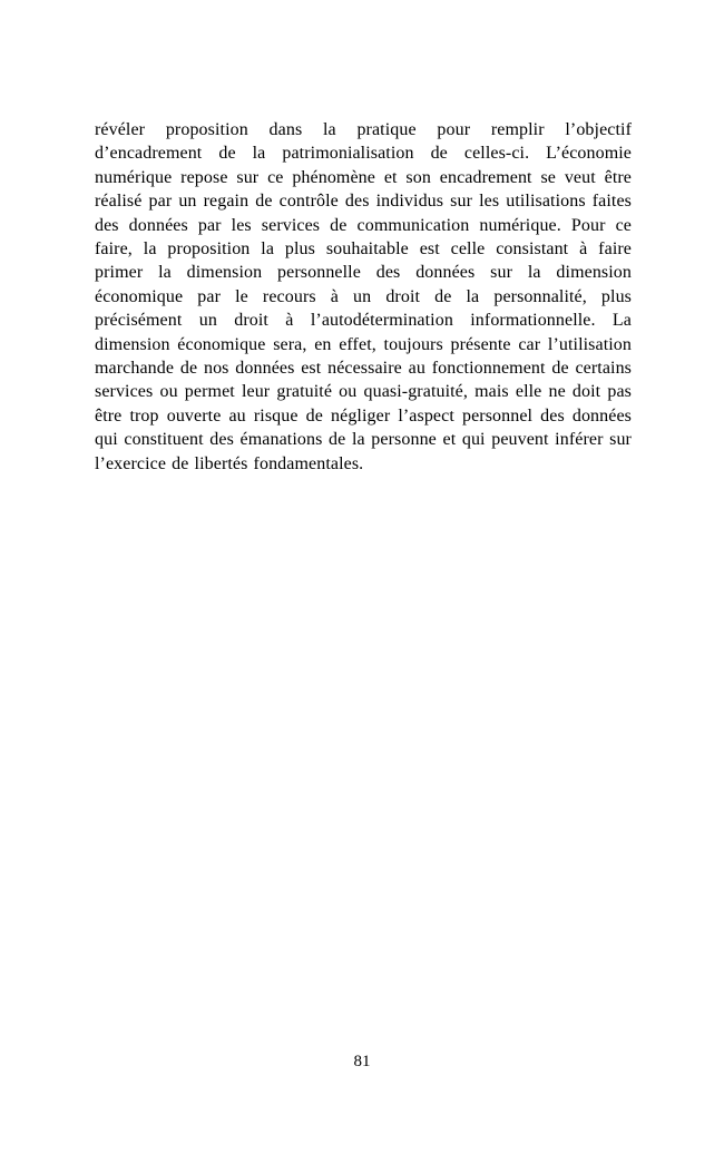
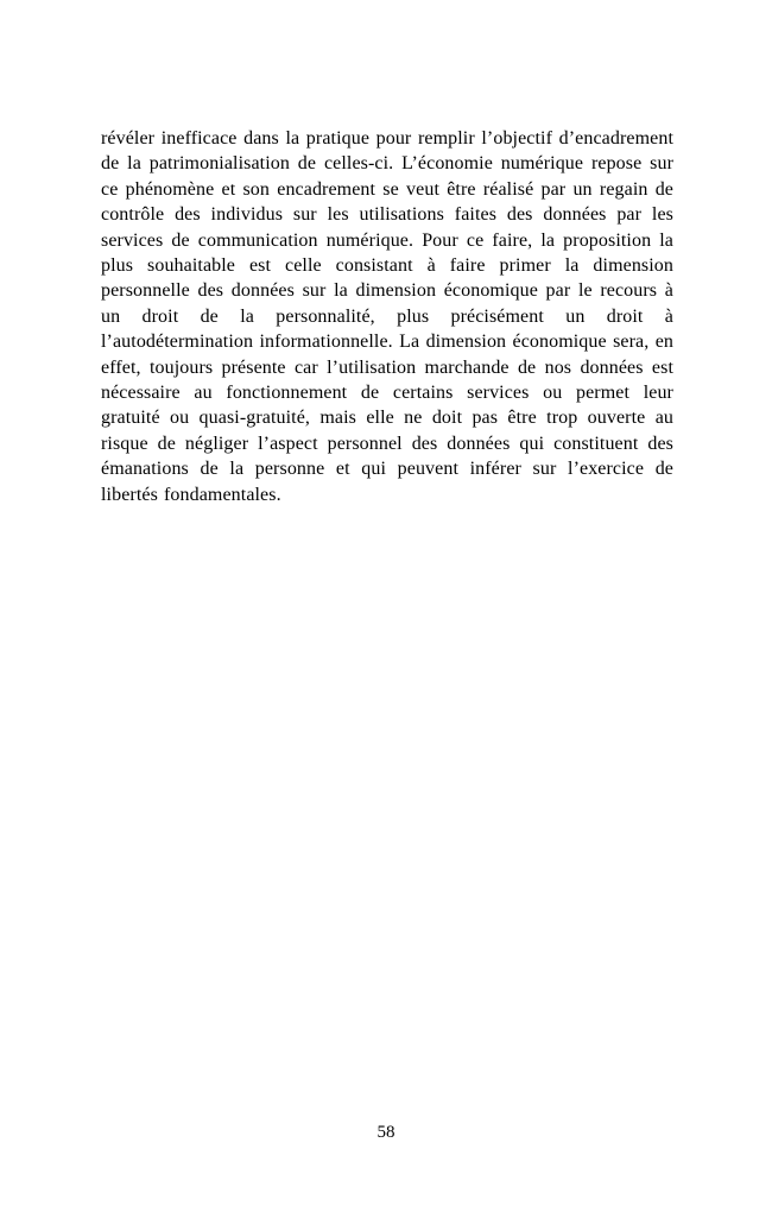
- révéler proposition dans la pratique pour remplir l’objectif d’encadrement de la patrimonialisation de celles-ci. L’économie numérique repose sur ce phénomène et son encadrement se veut être réalisé par un regain de contrôle des individus sur les utilisations faites des données par les services de communication numérique. Pour ce faire, la proposition la plus souhaitable est celle consistant à faire primer la dimension personnelle des données sur la dimension économique par le recours à un droit de la personnalité, plus précisément un droit à l’autodétermination informationnelle. La dimension économique sera, en effet, toujours présente car l’utilisation marchande de nos données est nécessaire au fonctionnement de certains services ou permet leur gratuité ou quasi-gratuité, mais elle ne doit pas être trop ouverte au risque de négliger l’aspect personnel des données qui constituent des émanations de la personne et qui peuvent inférer sur l’exercice de libertés fondamentales.
+ révéler inefficace dans la pratique pour remplir l’objectif d’encadrement de la patrimonialisation de celles-ci. L’économie numérique repose sur ce phénomène et son encadrement se veut être réalisé par un regain de contrôle des individus sur les utilisations faites des données par les services de communication numérique. Pour ce faire, la proposition la plus souhaitable est celle consistant à faire primer la dimension personnelle des données sur la dimension économique par le recours à un droit de la personnalité, plus précisément un droit à l’autodétermination informationnelle. La dimension économique sera, en effet, toujours présente car l’utilisation marchande de nos données est nécessaire au fonctionnement de certains services ou permet leur gratuité ou quasi-gratuité, mais elle ne doit pas être trop ouverte au risque de négliger l’aspect personnel des données qui constituent des émanations de la personne et qui peuvent inférer sur l’exercice de libertés fondamentales.
- 81
+ 58
